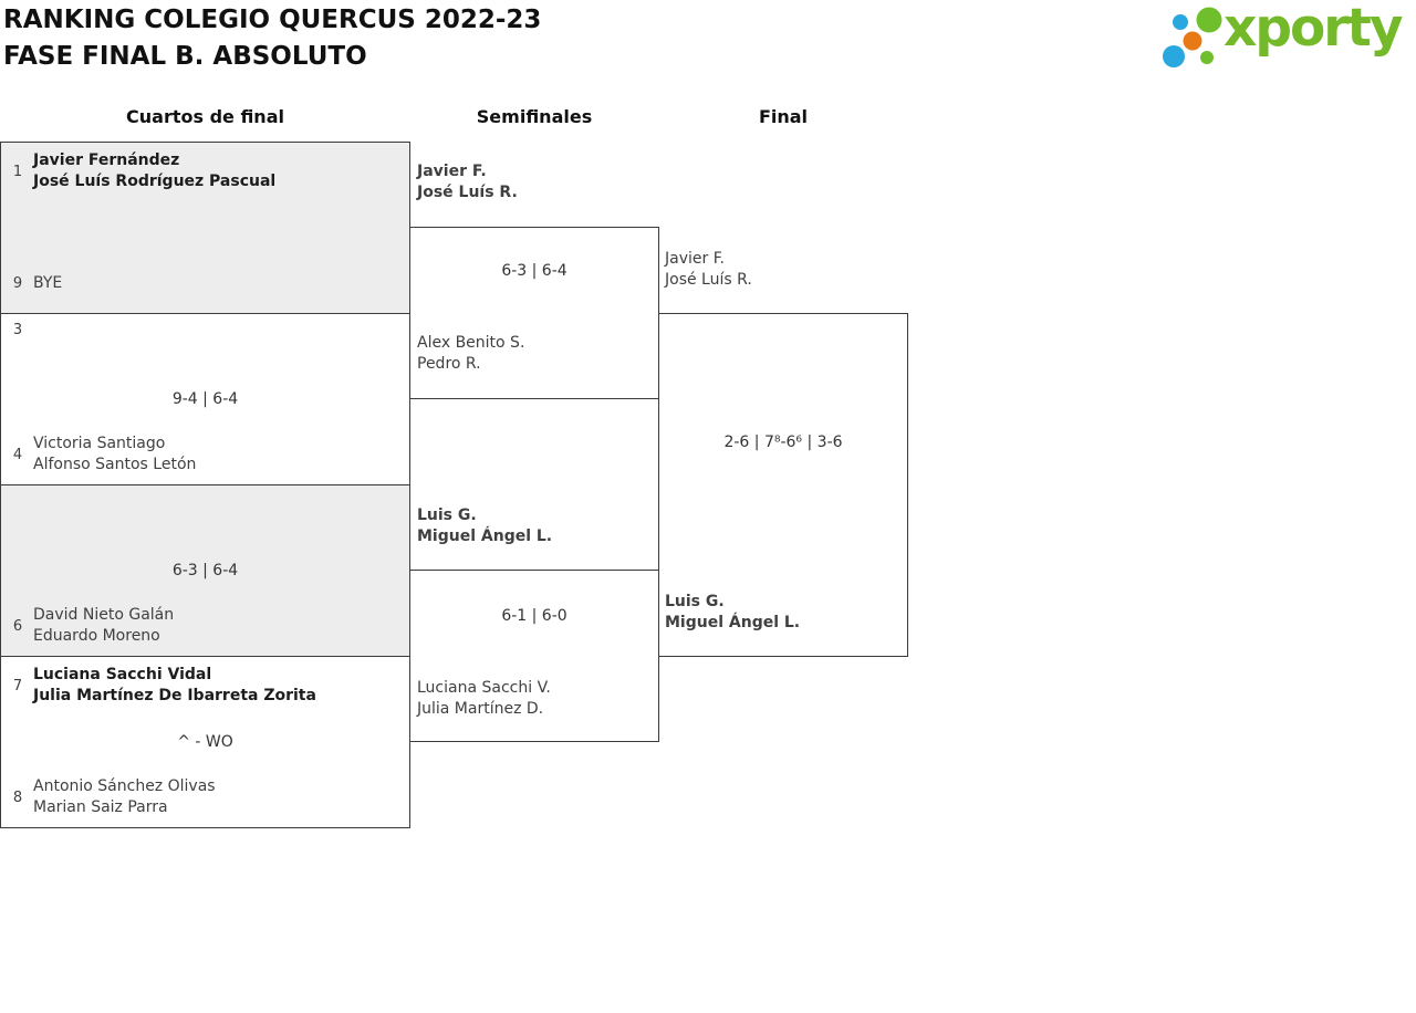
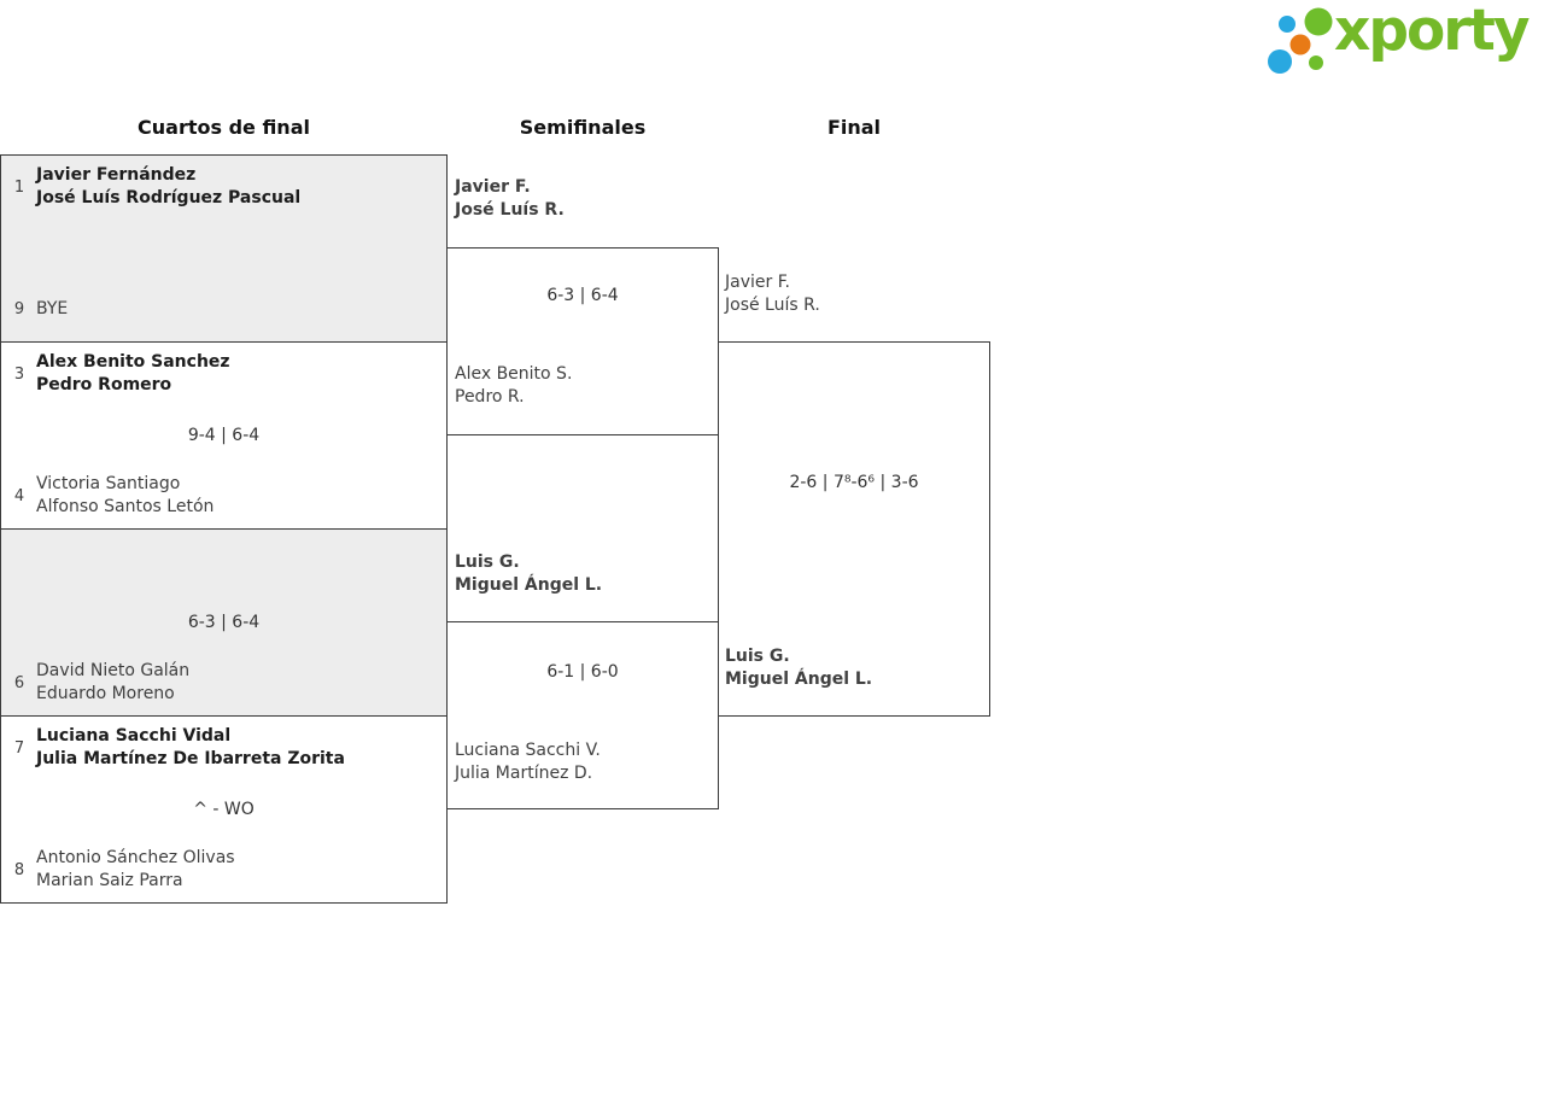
- RANKING COLEGIO QUERCUS 2022-23
- FASE FINAL B. ABSOLUTO
  xporty
  Cuartos de final
  Semifinales
  Final
  1
  Javier Fernández
  José Luís Rodríguez Pascual
  9
  BYE
  3
+ Alex Benito Sanchez
+ Pedro Romero
  9-4 | 6-4
  4
  Victoria Santiago
  Alfonso Santos Letón
  6-3 | 6-4
  6
  David Nieto Galán
  Eduardo Moreno
  7
  Luciana Sacchi Vidal
  Julia Martínez De Ibarreta Zorita
  ^ - WO
  8
  Antonio Sánchez Olivas
  Marian Saiz Parra
  Javier F.
  José Luís R.
  6-3 | 6-4
  Alex Benito S.
  Pedro R.
  Luis G.
  Miguel Ángel L.
  6-1 | 6-0
  Luciana Sacchi V.
  Julia Martínez D.
  Javier F.
  José Luís R.
  2-6 | 7⁸-6⁶ | 3-6
  Luis G.
  Miguel Ángel L.
